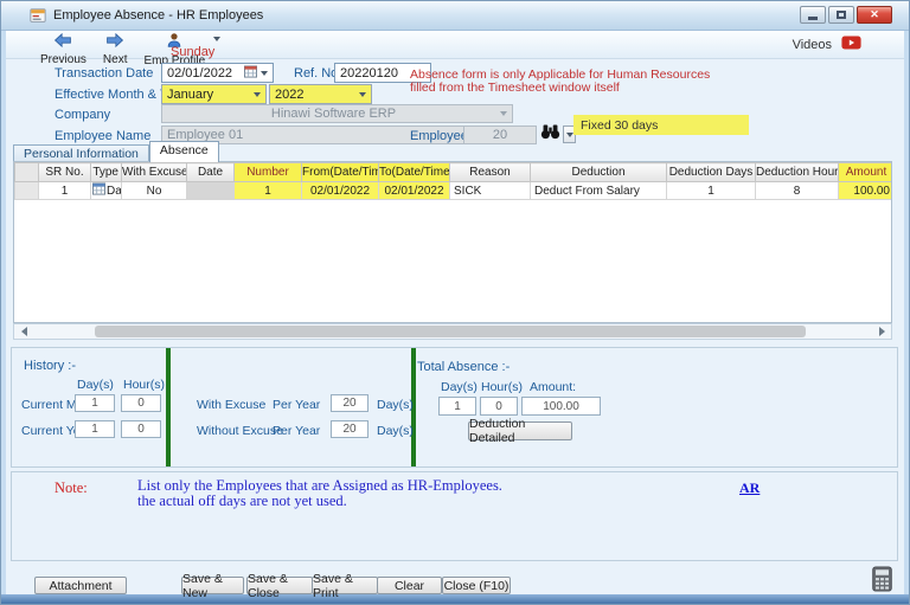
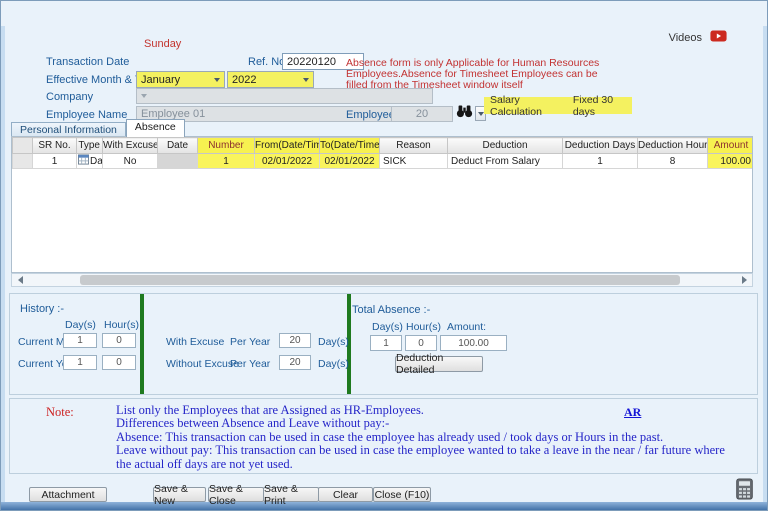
- Employee Absence - HR Employees
- ✕
- Previous
- Next
- Emp.Profile
  Sunday
  Videos
  Transaction Date
- 02/01/2022
  Ref. N
  20220120
  Effective Month &
  January
  2022
  Absence form is only Applicable for Human Resources
+ Employees.Absence for Timesheet Employees can be
  filled from the Timesheet window itself
  Company
- Hinawi Software ERP
  Employee Name
  Employee 01
  Employe
  20
+ Salary Calculation
  Fixed 30 days
  Personal Information
  Absence
  	SR No.	Type	With Excuse	Date	Number	From(Date/Tim	To(Date/Time	Reason	Deduction	Deduction Days	Deduction Hour	Amount
  	1	Da	No		1	02/01/2022	02/01/2022	SICK	Deduct From Salary	1	8	100.00
  History :-
  Day(s)
  Hour(s)
  1
  0
  Current Y
  1
  0
  With Excuse
  Per Year
  20
  Day(s)
  Without Excuse
  Per Year
  20
  Day(s)
  Total Absence :-
  Day(s)
  Hour(s)
  Amount:
  1
  0
  100.00
  Deduction Detailed
  Note:
  List only the Employees that are Assigned as HR-Employees.
+ Differences between Absence and Leave without pay:-
+ Absence: This transaction can be used in case the employee has already used / took days or Hours in the past.
+ Leave without pay: This transaction can be used in case the employee wanted to take a leave in the near / far future where
  the actual off days are not yet used.
  AR
  Attachment
  Save & New
  Save & Close
  Save & Print
  Clear
  Close (F10)
